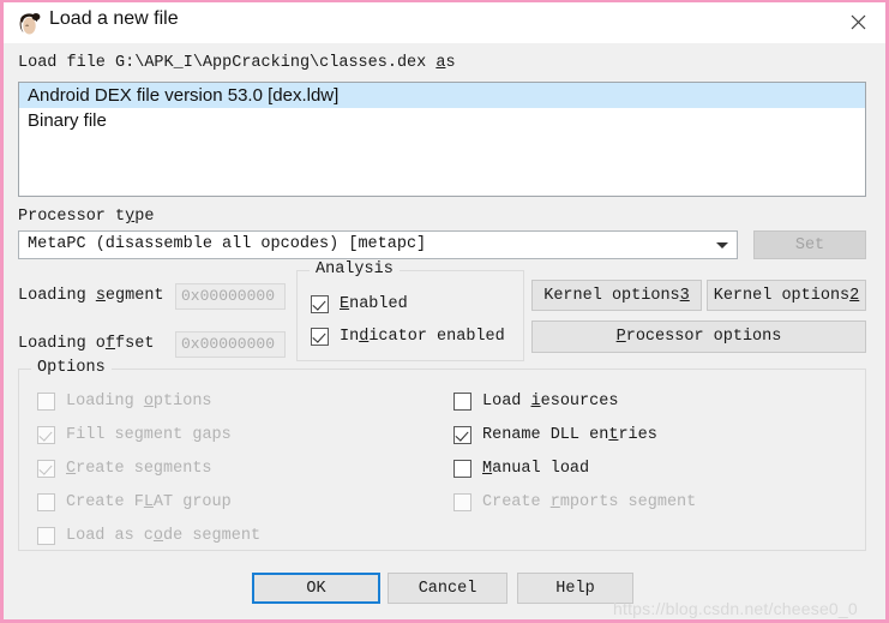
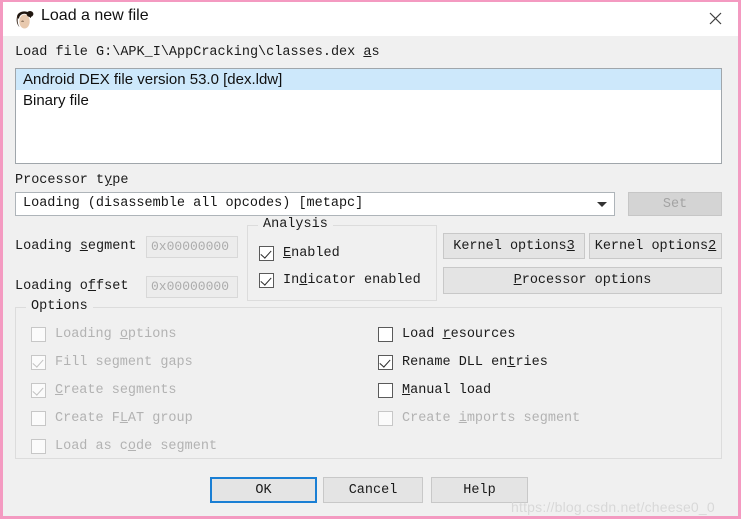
  Load a new file
  Load file G:\APK_I\AppCracking\classes.dex as
  Android DEX file version 53.0 [dex.ldw]
  Binary file
  Processor type
- MetaPC (disassemble all opcodes) [metapc]
+ Loading (disassemble all opcodes) [metapc]
  Set
  Loading segment
  0x00000000
  Loading offset
  0x00000000
  Analysis
  Enabled
  Indicator enabled
  Kernel options
  3
  Kernel options
  2
  P
  rocessor options
  Options
  Loading options
  Fill segment gaps
  Create segments
  Create FLAT group
  Load as code segment
- Load iesources
+ Load resources
  Rename DLL entries
  Manual load
- Create rmports segment
+ Create imports segment
  OK
  Cancel
  Help
  https://blog.csdn.net/cheese0_0
